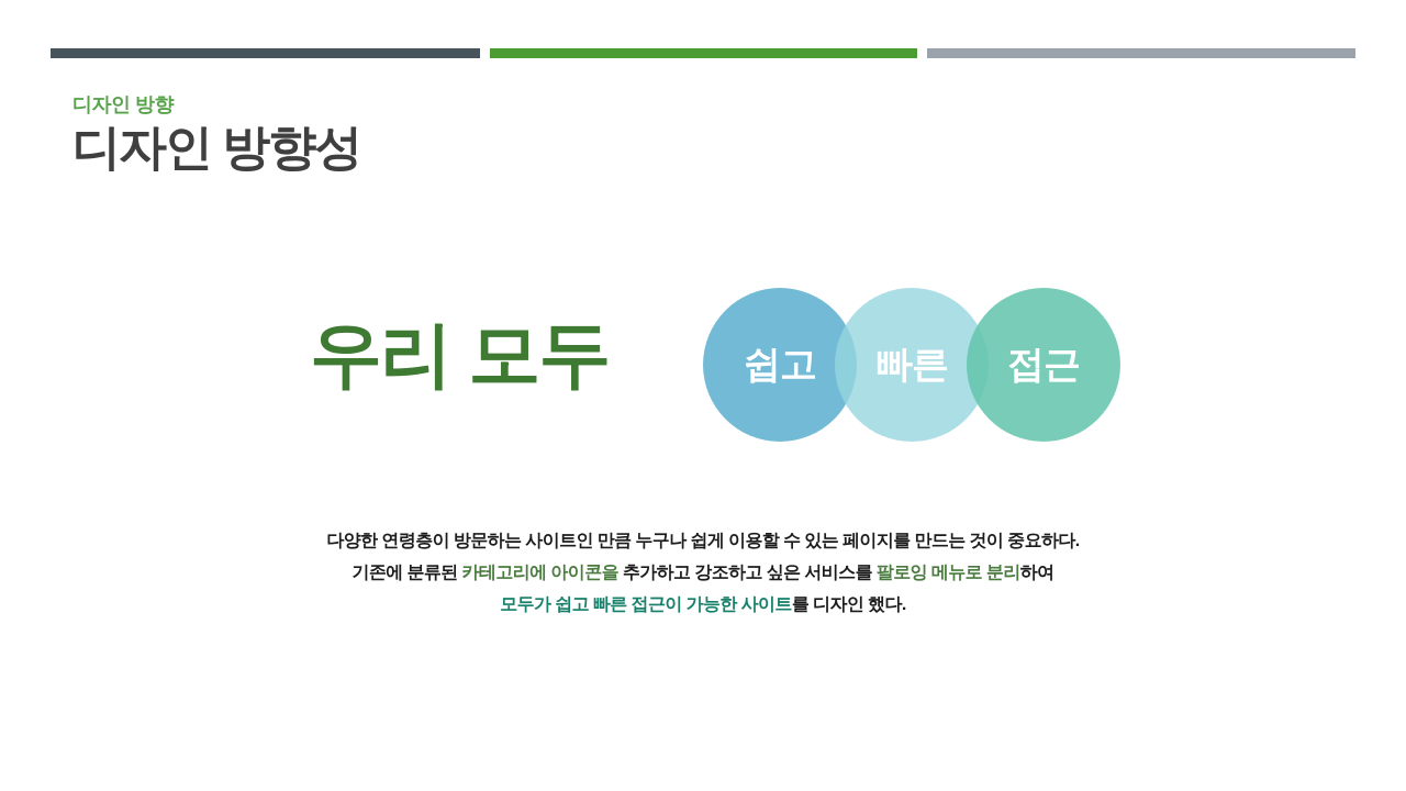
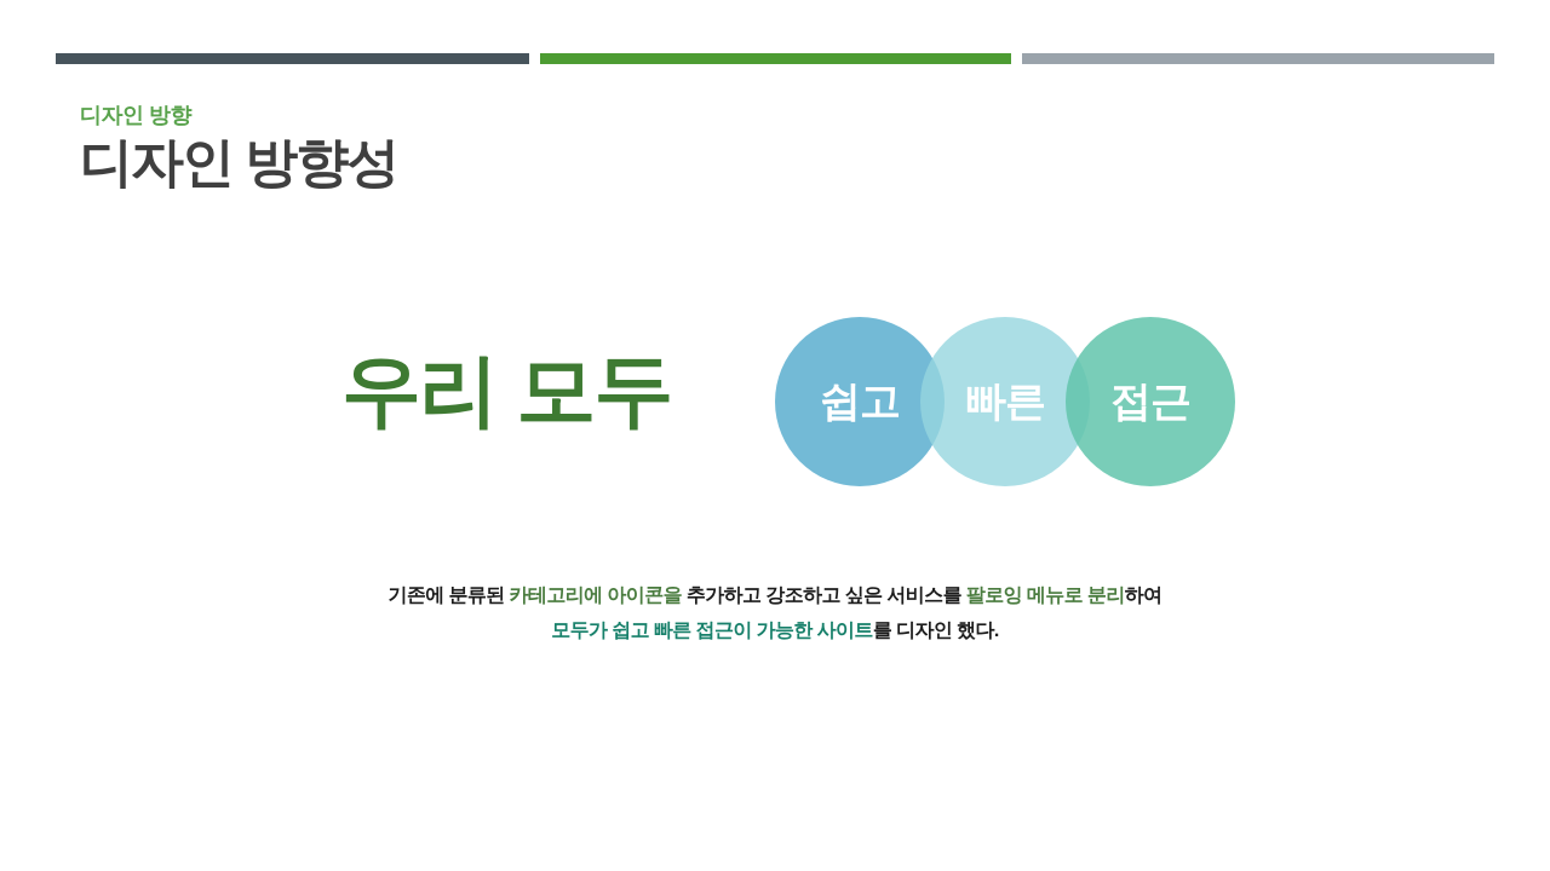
  디자인 방향
  디자인 방향성
  우리 모두
  쉽고
  빠른
  접근
- 다양한 연령층이 방문하는 사이트인 만큼 누구나 쉽게 이용할 수 있는 페이지를 만드는 것이 중요하다.
  기존에 분류된 카테고리에 아이콘을 추가하고 강조하고 싶은 서비스를 팔로잉 메뉴로 분리하여
  모두가 쉽고 빠른 접근이 가능한 사이트를 디자인 했다.
